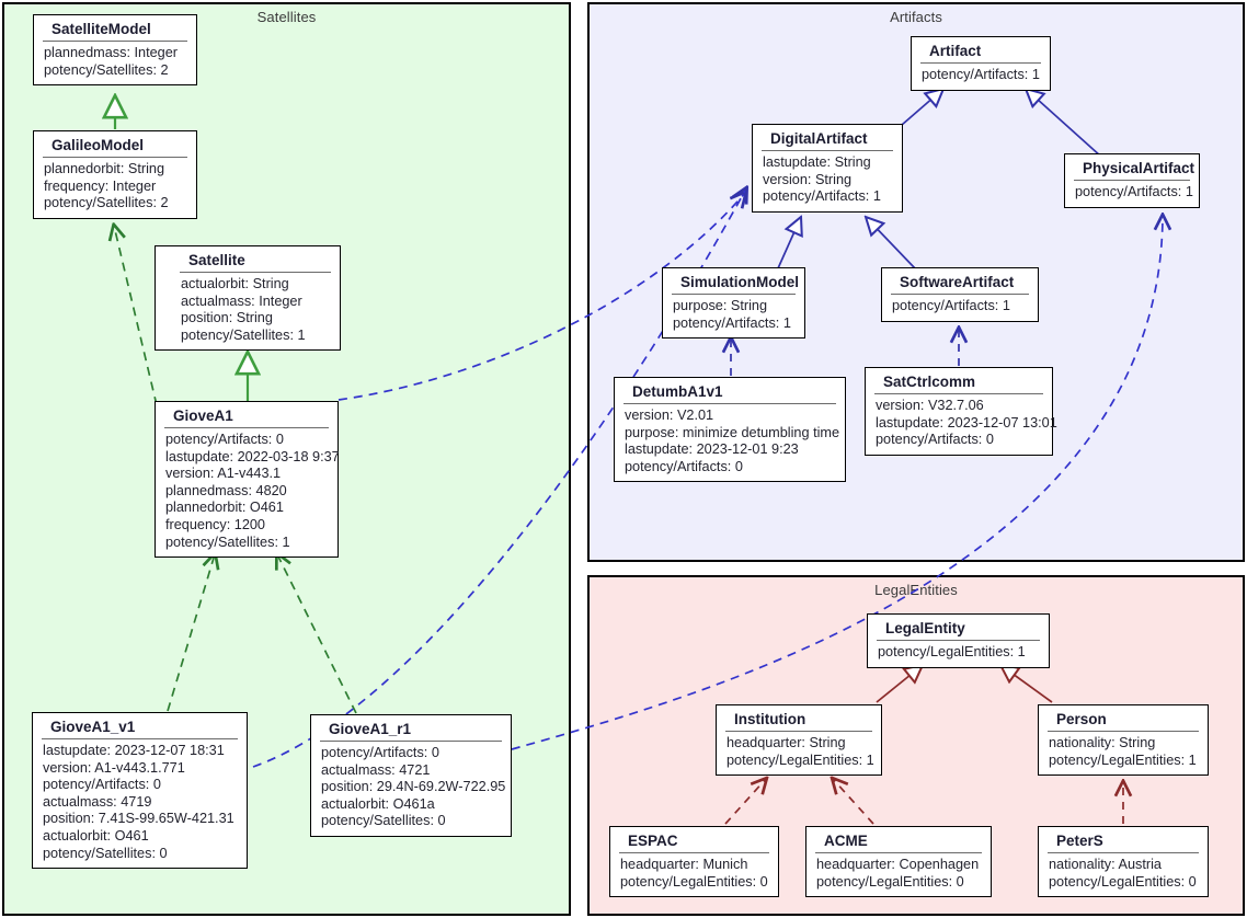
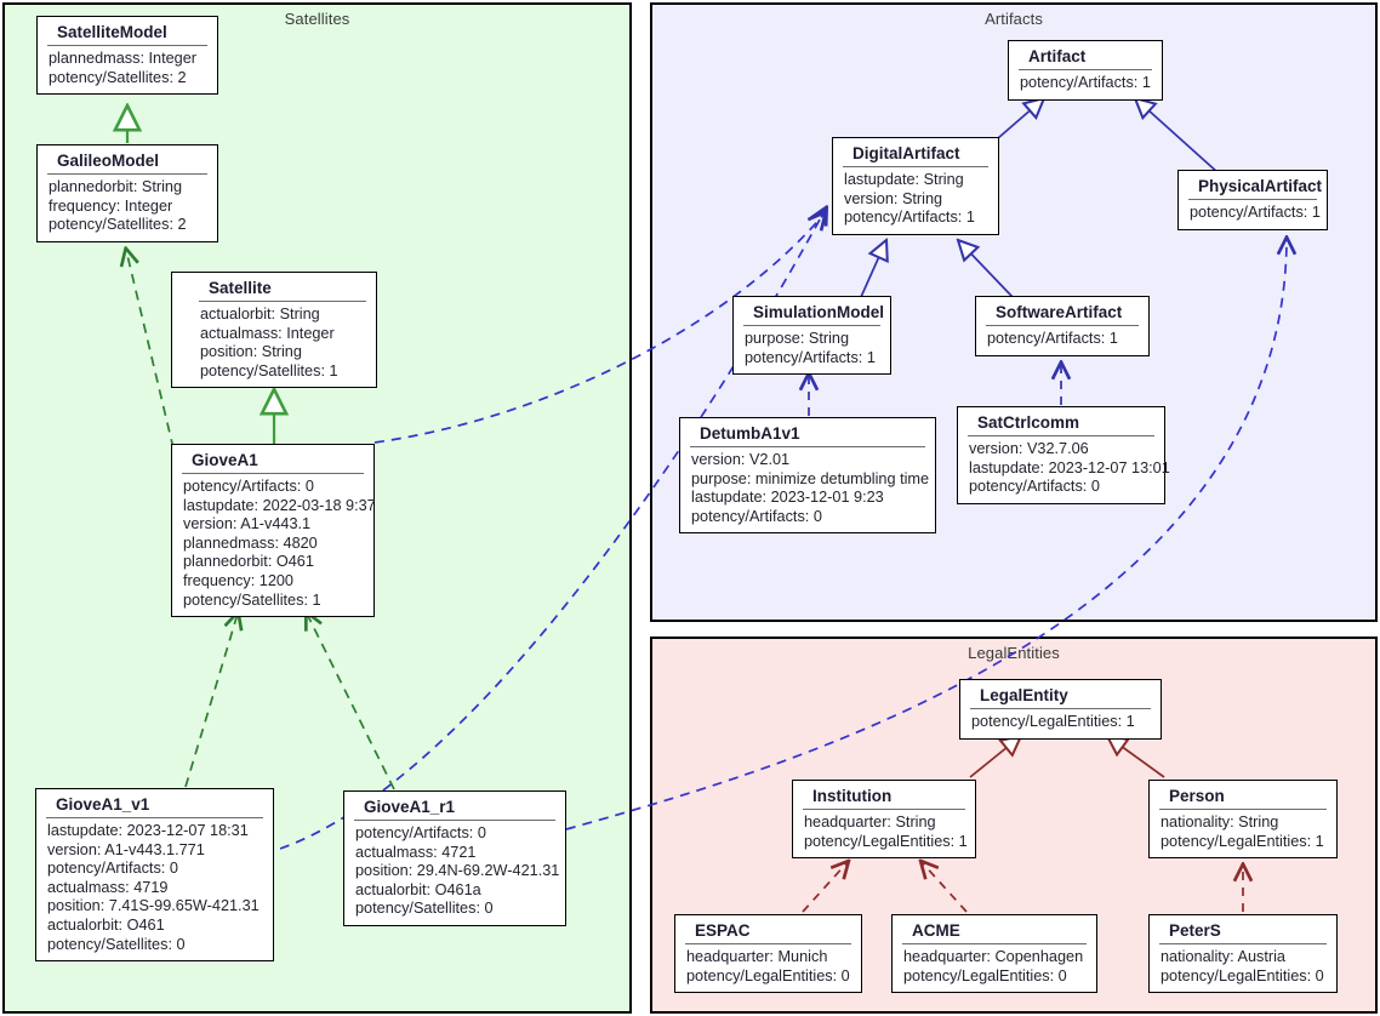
  Satellites
  Artifacts
  Legalntities
  SatelliteModel
  plannedmass: Integer
  potency/Satellites: 2
  GalileoModel
  plannedorbit: String
  frequency: Integer
  potency/Satellites: 2
  Satellite
  actualorbit: String
  actualmass: Integer
  position: String
  potency/Satellites: 1
  GioveA1
  potency/Artifacts: 0
  lastupdate: 2022-03-18 9:37
  version: A1-v443.1
  plannedmass: 4820
  plannedorbit: O461
  frequency: 1200
  potency/Satellites: 1
  GioveA1_v1
  lastupdate: 2023-12-07 18:31
  version: A1-v443.1.771
  potency/Artifacts: 0
  actualmass: 4719
  position: 7.41S-99.65W-421.31
  actualorbit: O461
  potency/Satellites: 0
  GioveA1_r1
  potency/Artifacts: 0
  actualmass: 4721
- position: 29.4N-69.2W-722.95
+ position: 29.4N-69.2W-421.31
  actualorbit: O461a
  potency/Satellites: 0
  Artifact
  potency/Artifacts: 1
  DigitalArtifact
  lastupdate: String
  version: String
  potency/Artifacts: 1
  PhysicalArtifact
  potency/Artifacts: 1
  SimulationModel
  purpose: String
  potency/Artifacts: 1
  SoftwareArtifact
  potency/Artifacts: 1
  DetumbA1v1
  version: V2.01
  purpose: minimize detumbling time
  lastupdate: 2023-12-01 9:23
  potency/Artifacts: 0
  SatCtrlcomm
  version: V32.7.06
  lastupdate: 2023-12-07 13:01
  potency/Artifacts: 0
  LegalEntity
  potency/LegalEntities: 1
  Institution
  headquarter: String
  potency/LegalEntities: 1
  Person
  nationality: String
  potency/LegalEntities: 1
  ESPAC
  headquarter: Munich
  potency/LegalEntities: 0
  ACME
  headquarter: Copenhagen
  potency/LegalEntities: 0
  PeterS
  nationality: Austria
  potency/LegalEntities: 0
